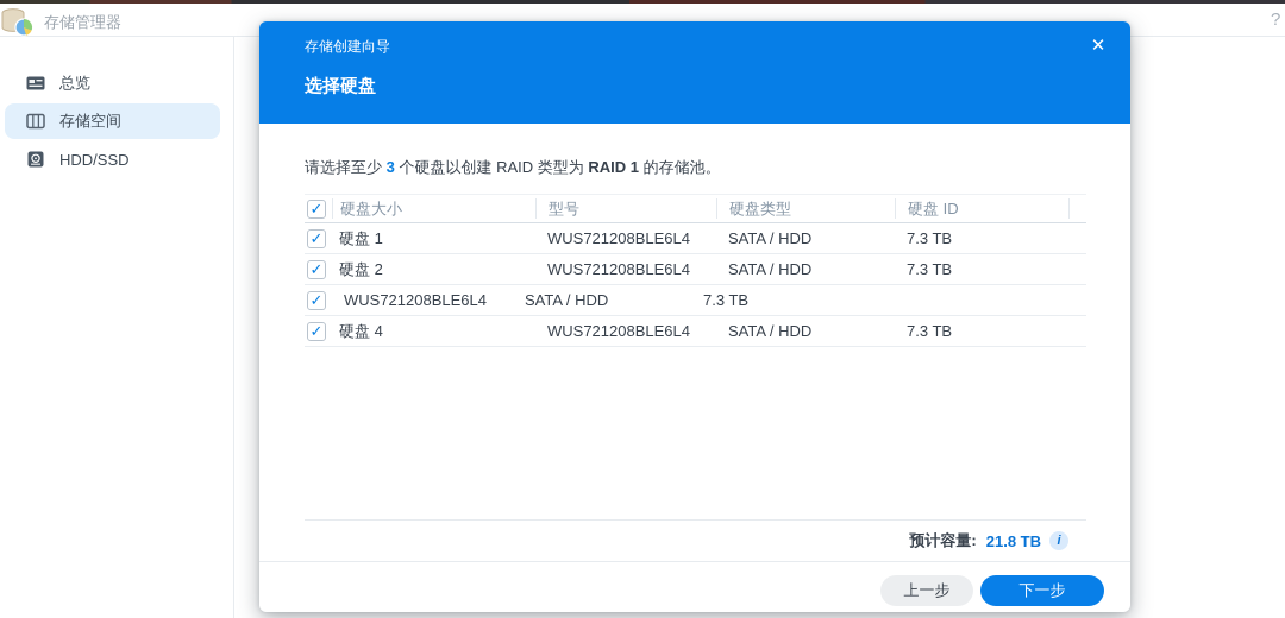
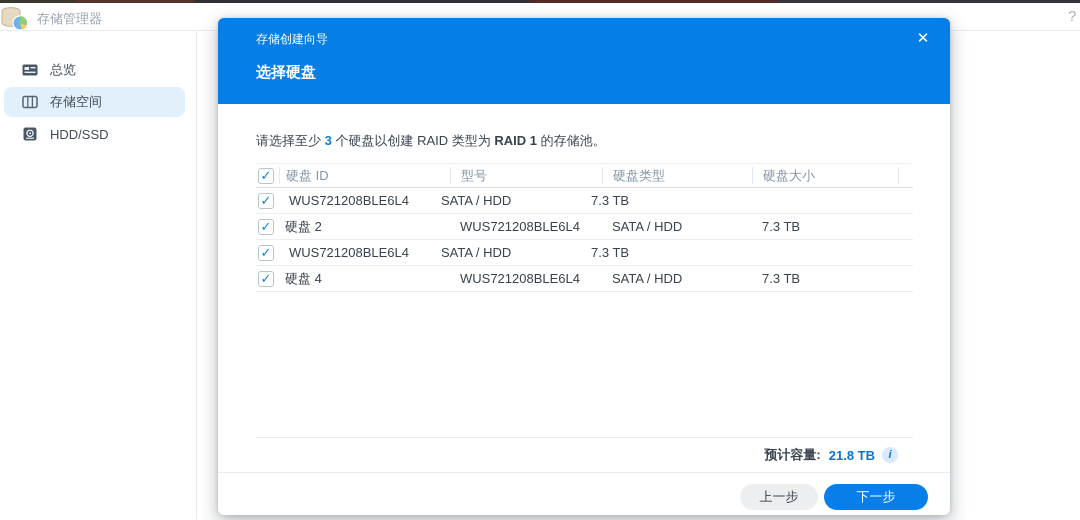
  存储管理器
  ?
  总览
  存储空间
  HDD/SSD
  存储创建向导
  ✕
  选择硬盘
  请选择至少 3 个硬盘以创建 RAID 类型为 RAID 1 的存储池。
  ✓
- 硬盘大小
+ 硬盘 ID
  型号
  硬盘类型
- 硬盘 ID
+ 硬盘大小
  ✓
- 硬盘 1
  WUS721208BLE6L4
  SATA / HDD
  7.3 TB
  ✓
  硬盘 2
  WUS721208BLE6L4
  SATA / HDD
  7.3 TB
  ✓
  WUS721208BLE6L4
  SATA / HDD
  7.3 TB
  ✓
  硬盘 4
  WUS721208BLE6L4
  SATA / HDD
  7.3 TB
  预计容量:
  21.8 TB
  i
  上一步
  下一步
